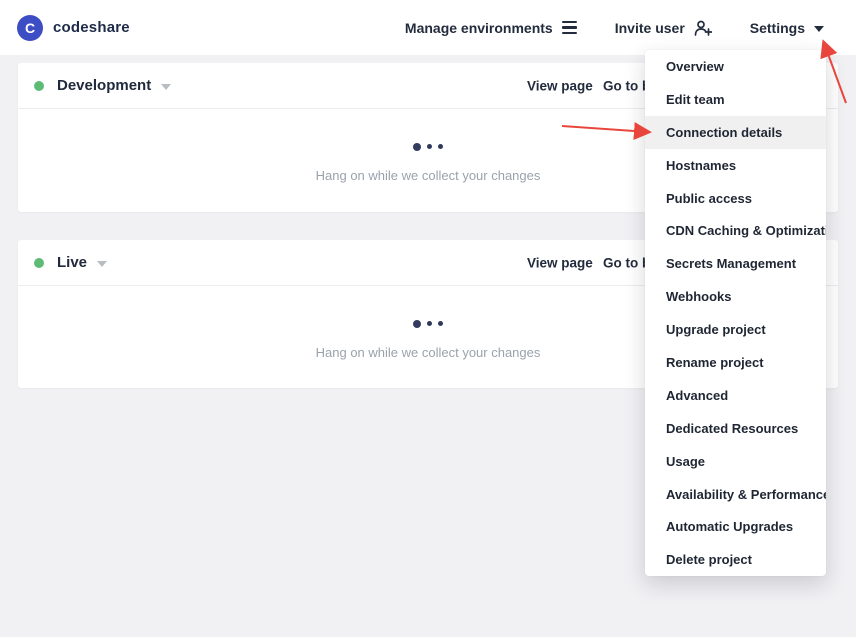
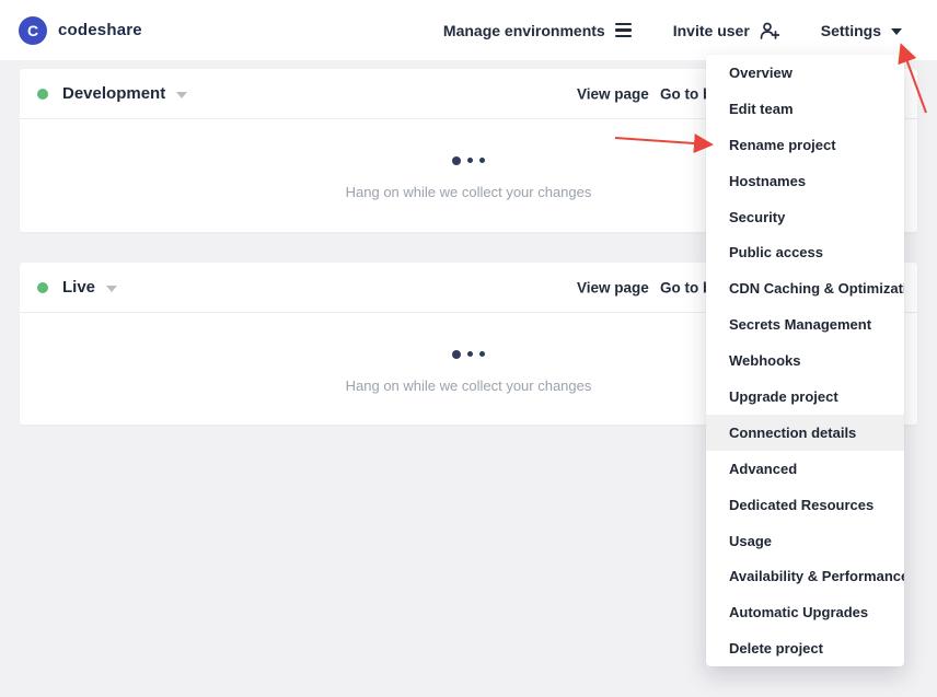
  C
  codeshare
  Manage environments
  Invite user
  Settings
  Development
  View page
  Hang on while we collect your changes
  Live
  View page
  Hang on while we collect your changes
  Overview
  Edit team
- Connection details
+ Rename project
  Hostnames
+ Security
  Public access
  CDN Caching & Optimizat
  Secrets Management
  Webhooks
  Upgrade project
- Rename project
+ Connection details
  Advanced
  Dedicated Resources
  Usage
  Availability & Performanc
  Automatic Upgrades
  Delete project
